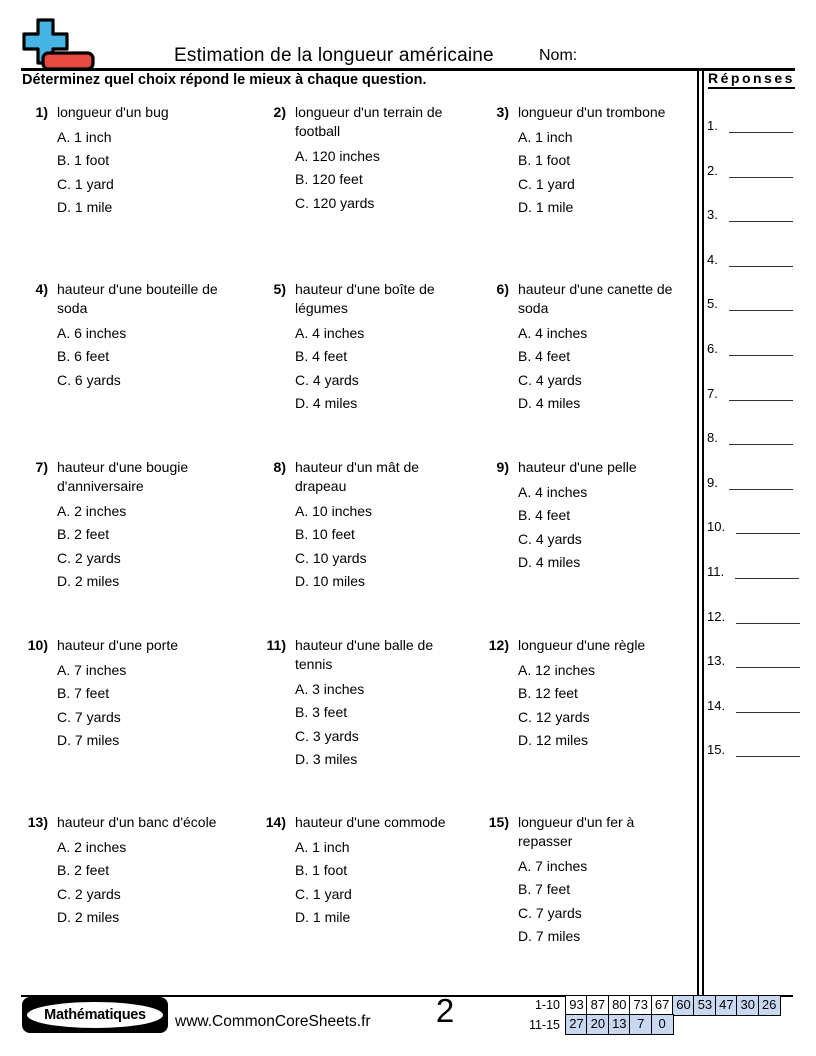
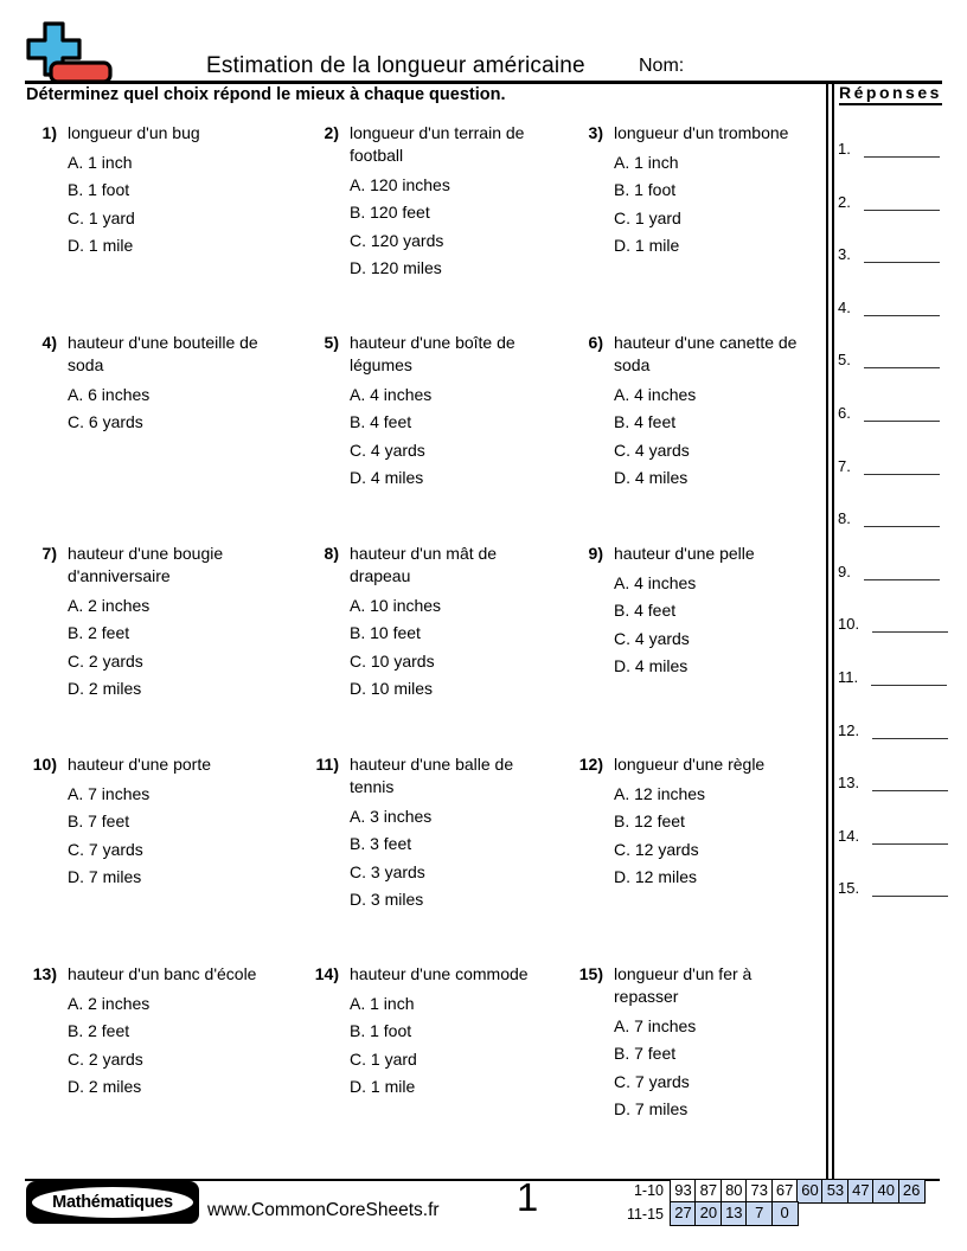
  Estimation de la longueur américaine
  Nom:
  Déterminez quel choix répond le mieux à chaque question.
  1)
  longueur d'un bug
  A. 1 inch
  B. 1 foot
  C. 1 yard
  D. 1 mile
  2)
  longueur d'un terrain de football
  A. 120 inches
  B. 120 feet
  C. 120 yards
+ D. 120 miles
  3)
  longueur d'un trombone
  A. 1 inch
  B. 1 foot
  C. 1 yard
  D. 1 mile
  4)
  hauteur d'une bouteille de soda
  A. 6 inches
- B. 6 feet
  C. 6 yards
  5)
  hauteur d'une boîte de légumes
  A. 4 inches
  B. 4 feet
  C. 4 yards
  D. 4 miles
  6)
  hauteur d'une canette de soda
  A. 4 inches
  B. 4 feet
  C. 4 yards
  D. 4 miles
  7)
  hauteur d'une bougie d'anniversaire
  A. 2 inches
  B. 2 feet
  C. 2 yards
  D. 2 miles
  8)
  hauteur d'un mât de drapeau
  A. 10 inches
  B. 10 feet
  C. 10 yards
  D. 10 miles
  9)
  hauteur d'une pelle
  A. 4 inches
  B. 4 feet
  C. 4 yards
  D. 4 miles
  10)
  hauteur d'une porte
  A. 7 inches
  B. 7 feet
  C. 7 yards
  D. 7 miles
  11)
  hauteur d'une balle de tennis
  A. 3 inches
  B. 3 feet
  C. 3 yards
  D. 3 miles
  12)
  longueur d'une règle
  A. 12 inches
  B. 12 feet
  C. 12 yards
  D. 12 miles
  13)
  hauteur d'un banc d'école
  A. 2 inches
  B. 2 feet
  C. 2 yards
  D. 2 miles
  14)
  hauteur d'une commode
  A. 1 inch
  B. 1 foot
  C. 1 yard
  D. 1 mile
  15)
  longueur d'un fer à repasser
  A. 7 inches
  B. 7 feet
  C. 7 yards
  D. 7 miles
  Réponses
  1.
  2.
  3.
  4.
  5.
  6.
  7.
  8.
  9.
  10.
  11.
  12.
  13.
  14.
  15.
  Mathématiques
  www.CommonCoreSheets.fr
- 2
+ 1
  1-10
  93
  87
  80
  73
  67
  60
  53
  47
- 30
+ 40
  26
  11-15
  27
  20
  13
  7
  0
